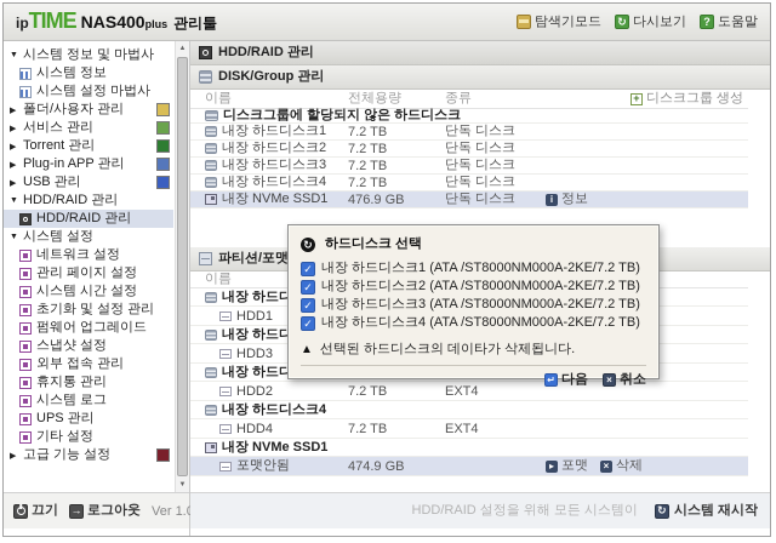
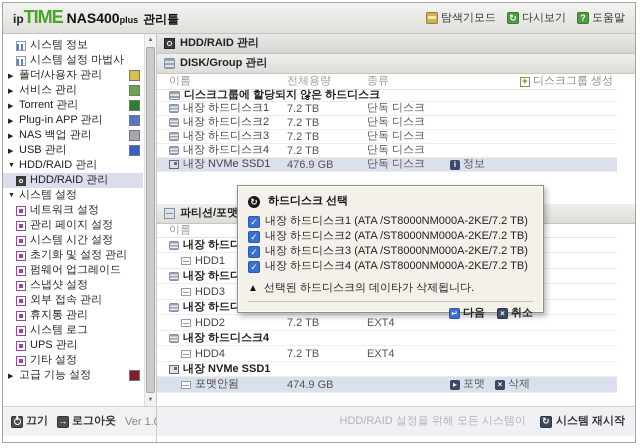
  ip
  TIME
  NAS400
  plus
  관리툴
  탐색기모드
  ↻
  다시보기
  ?
  도움말
- 시스템 정보 및 마법사
  시스템 정보
  시스템 설정 마법사
  폴더/사용자 관리
  서비스 관리
  Torrent 관리
  Plug-in APP 관리
+ NAS 백업 관리
  USB 관리
  HDD/RAID 관리
  HDD/RAID 관리
  시스템 설정
  네트워크 설정
  관리 페이지 설정
  시스템 시간 설정
  초기화 및 설정 관리
  펌웨어 업그레이드
  스냅샷 설정
  외부 접속 관리
  휴지통 관리
  시스템 로그
  UPS 관리
  기타 설정
  고급 기능 설정
  끄기
  →
  로그아웃
  HDD/RAID 관리
  DISK/Group 관리
  이름
  전체용량
  종류
  +
  디스크그룹 생성
  디스크그룹에 할당되지 않은 하드디스크
  내장 하드디스크1
  7.2 TB
  단독 디스크
  내장 하드디스크2
  7.2 TB
  단독 디스크
  내장 하드디스크3
  7.2 TB
  단독 디스크
  내장 하드디스크4
  7.2 TB
  단독 디스크
  내장 NVMe SSD1
  476.9 GB
  단독 디스크
  i
  정보
  파티션/포맷
  이름
  HDD1
  HDD3
  HDD2
  7.2 TB
  EXT4
  내장 하드디스크4
  HDD4
  7.2 TB
  EXT4
  내장 NVMe SSD1
  포맷안됨
  474.9 GB
  ▸
  포맷
  ×
  삭제
  HDD/RAID 설정을 위해 모든 시스템이
  ↻
  시스템 재시작
  ↻
  하드디스크 선택
  ✓
  내장 하드디스크1 (ATA /ST8000NM000A-2KE/7.2 TB)
  ✓
  내장 하드디스크2 (ATA /ST8000NM000A-2KE/7.2 TB)
  ✓
  내장 하드디스크3 (ATA /ST8000NM000A-2KE/7.2 TB)
  ✓
  내장 하드디스크4 (ATA /ST8000NM000A-2KE/7.2 TB)
  ▲
  선택된 하드디스크의 데이타가 삭제됩니다.
  ↵
  다음
  ×
  취소
